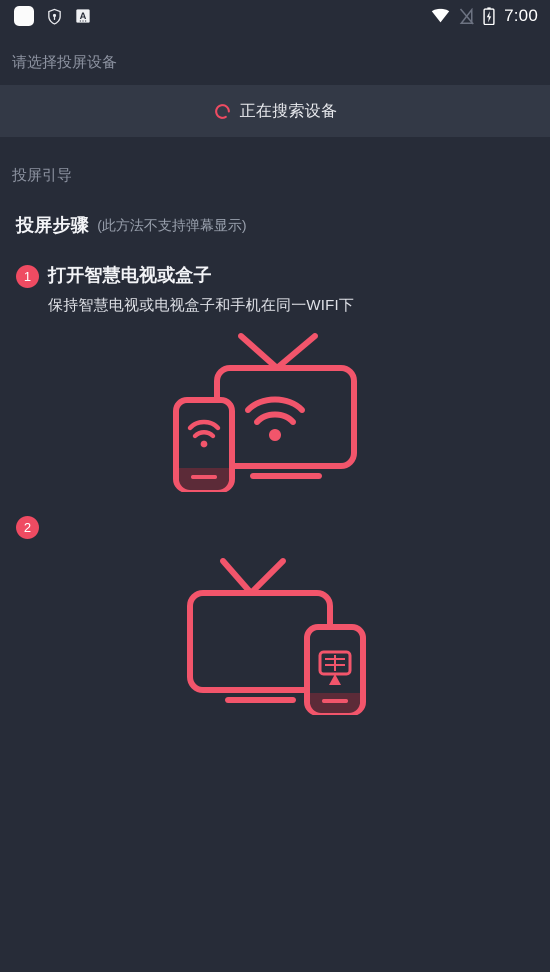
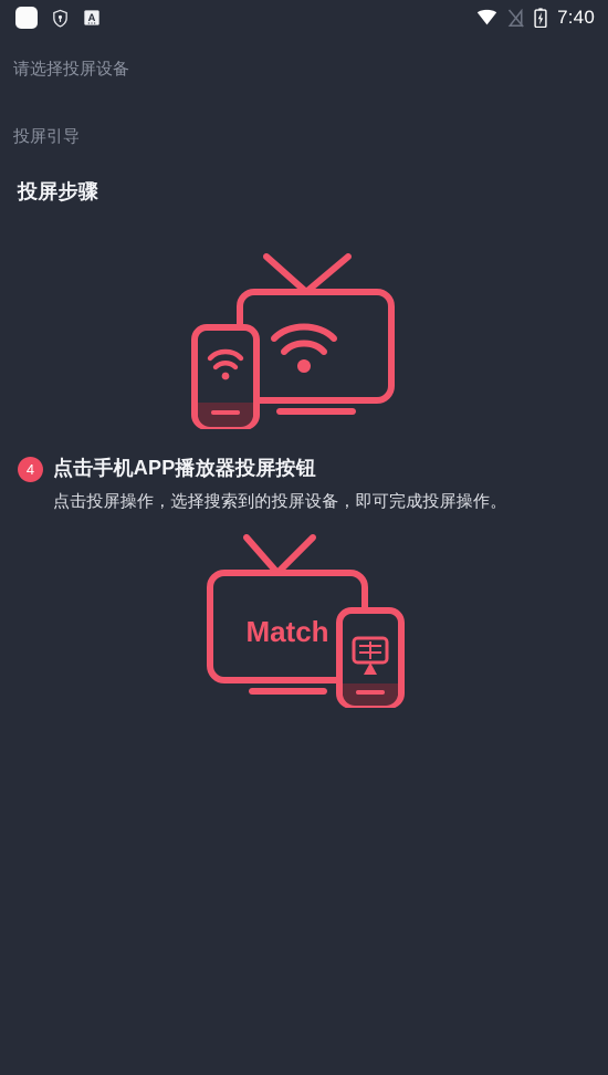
  A
- 7:00
+ 7:40
  请选择投屏设备
- 正在搜索设备
  投屏引导
  投屏步骤
- (此方法不支持弹幕显示)
- 1
- 打开智慧电视或盒子
- 保持智慧电视或电视盒子和手机在同一WIFI下
- 2
+ 4
+ 点击手机APP播放器投屏按钮
+ 点击投屏操作，选择搜索到的投屏设备，即可完成投屏操作。
+ Match
